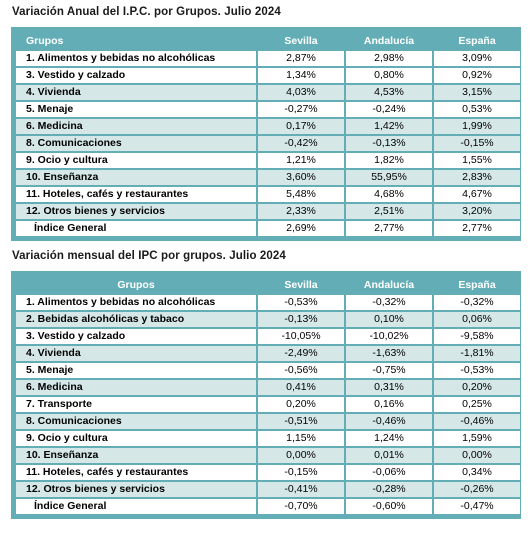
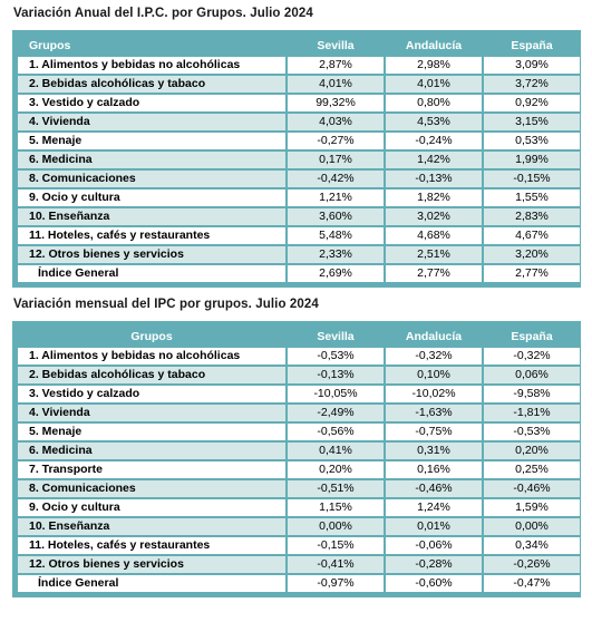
  Variación Anual del I.P.C. por Grupos. Julio 2024
  Grupos	Sevilla	Andalucía	España
  1. Alimentos y bebidas no alcohólicas	2,87%	2,98%	3,09%
+ 2. Bebidas alcohólicas y tabaco	4,01%	4,01%	3,72%
- 3. Vestido y calzado	1,34%	0,80%	0,92%
+ 3. Vestido y calzado	99,32%	0,80%	0,92%
  4. Vivienda	4,03%	4,53%	3,15%
  5. Menaje	-0,27%	-0,24%	0,53%
  6. Medicina	0,17%	1,42%	1,99%
  8. Comunicaciones	-0,42%	-0,13%	-0,15%
  9. Ocio y cultura	1,21%	1,82%	1,55%
- 10. Enseñanza	3,60%	55,95%	2,83%
+ 10. Enseñanza	3,60%	3,02%	2,83%
  11. Hoteles, cafés y restaurantes	5,48%	4,68%	4,67%
  12. Otros bienes y servicios	2,33%	2,51%	3,20%
  Índice General	2,69%	2,77%	2,77%
  Variación mensual del IPC por grupos. Julio 2024
  Grupos	Sevilla	Andalucía	España
  1. Alimentos y bebidas no alcohólicas	-0,53%	-0,32%	-0,32%
  2. Bebidas alcohólicas y tabaco	-0,13%	0,10%	0,06%
  3. Vestido y calzado	-10,05%	-10,02%	-9,58%
  4. Vivienda	-2,49%	-1,63%	-1,81%
  5. Menaje	-0,56%	-0,75%	-0,53%
  6. Medicina	0,41%	0,31%	0,20%
  7. Transporte	0,20%	0,16%	0,25%
  8. Comunicaciones	-0,51%	-0,46%	-0,46%
  9. Ocio y cultura	1,15%	1,24%	1,59%
  10. Enseñanza	0,00%	0,01%	0,00%
  11. Hoteles, cafés y restaurantes	-0,15%	-0,06%	0,34%
  12. Otros bienes y servicios	-0,41%	-0,28%	-0,26%
- Índice General	-0,70%	-0,60%	-0,47%
+ Índice General	-0,97%	-0,60%	-0,47%
